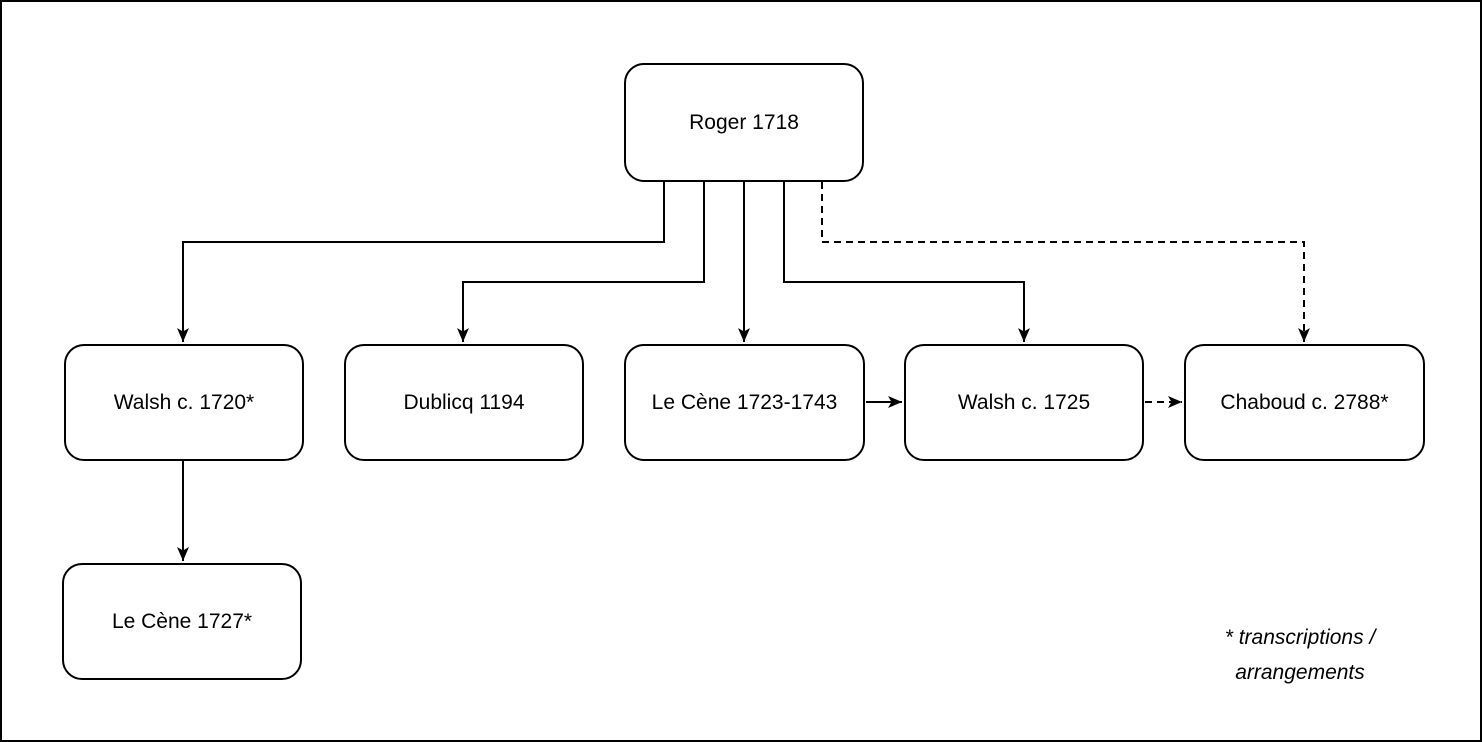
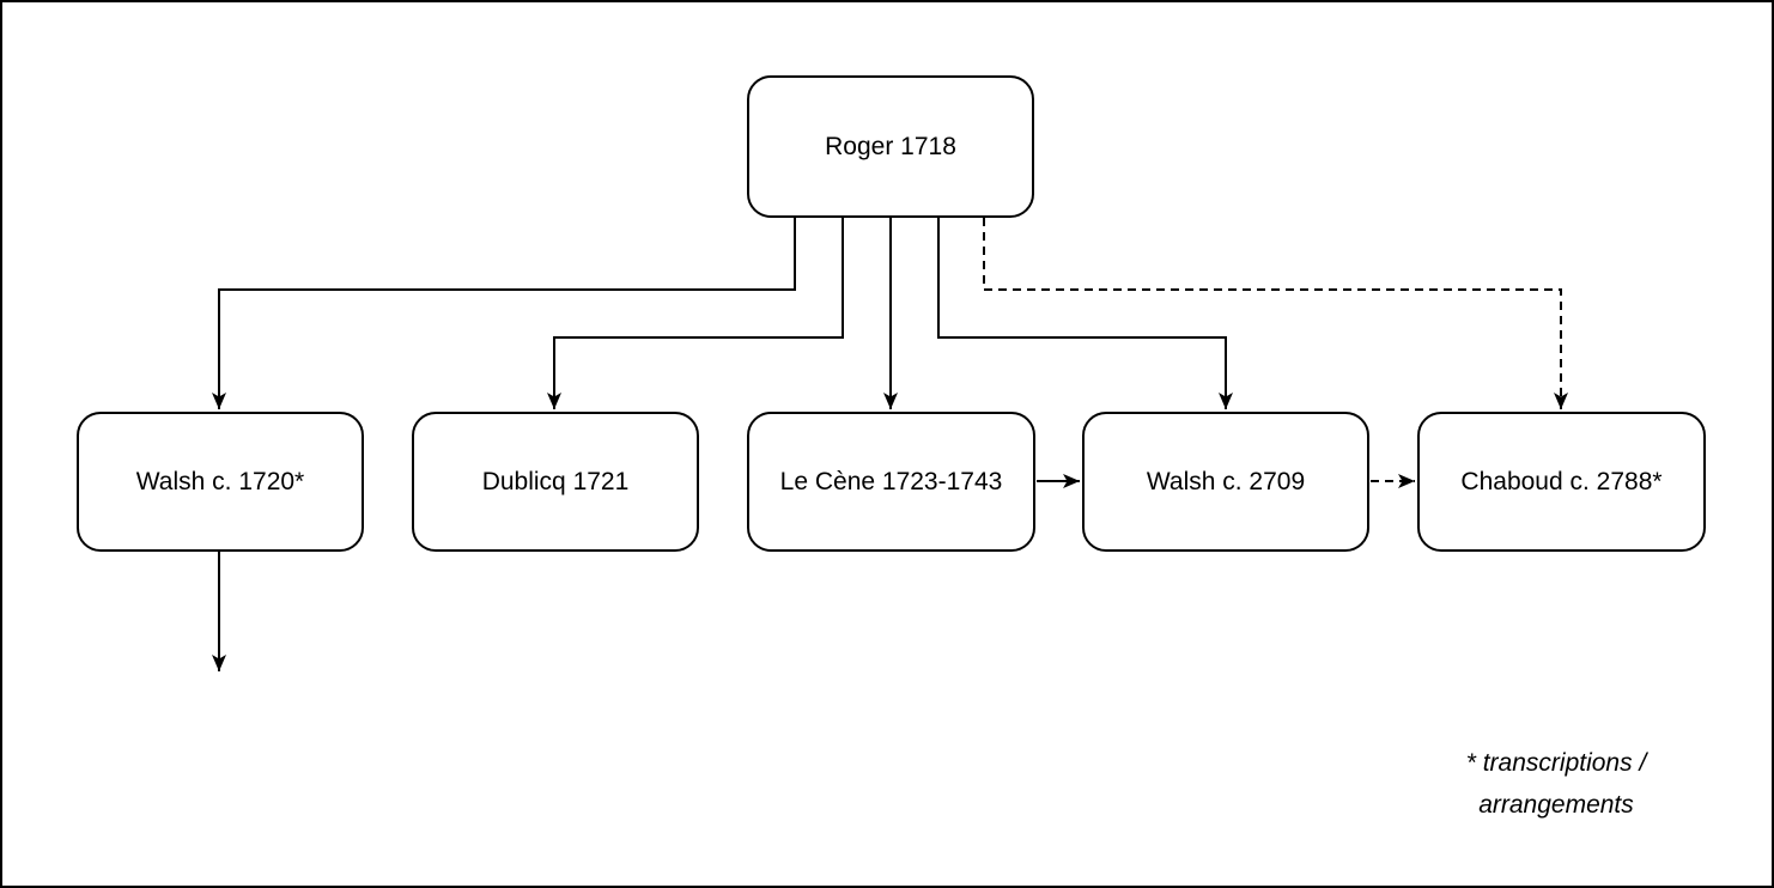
  Roger 1718
  Walsh c. 1720*
- Dublicq 1194
+ Dublicq 1721
  Le Cène 1723-1743
- Walsh c. 1725
+ Walsh c. 2709
  Chaboud c. 2788*
- Le Cène 1727*
  * transcriptions /
  arrangements
